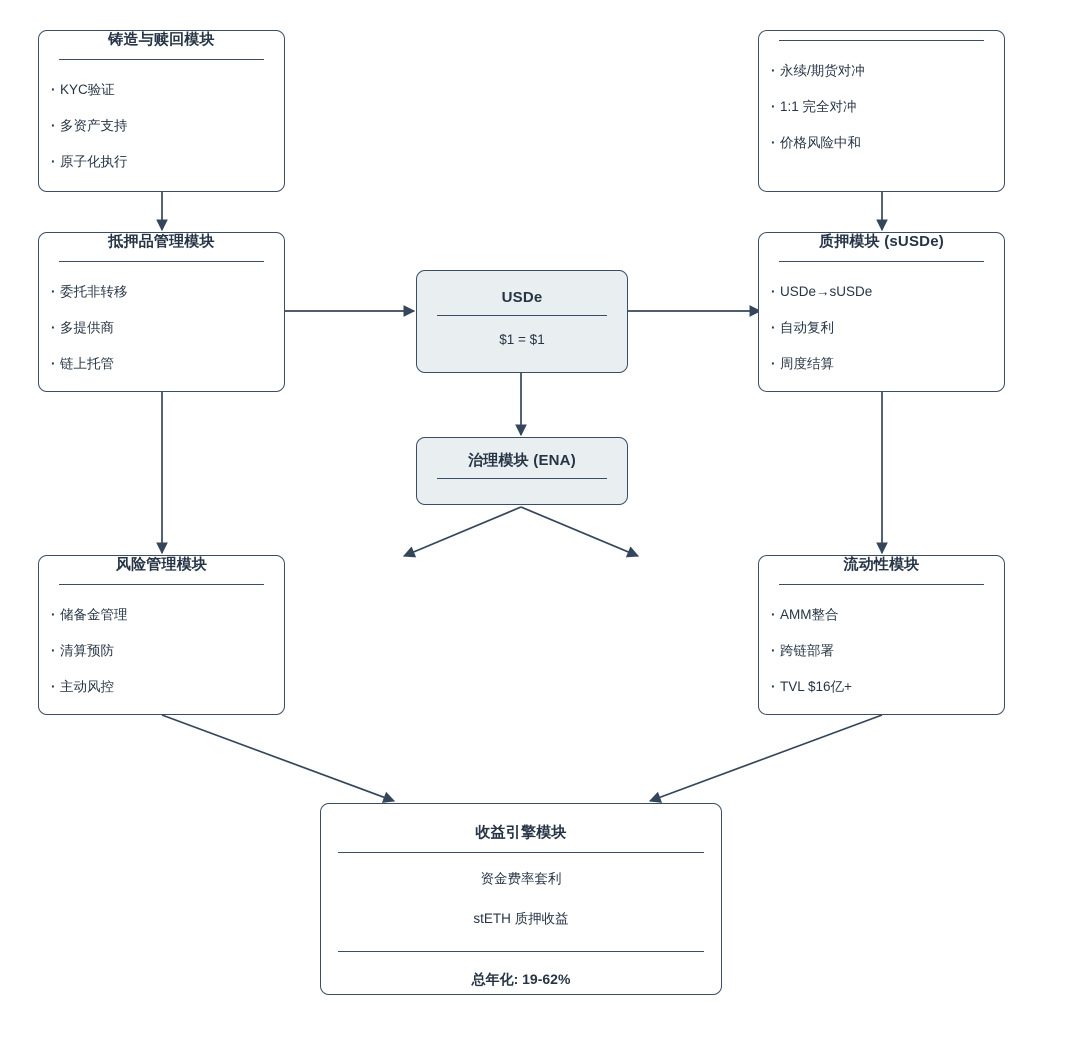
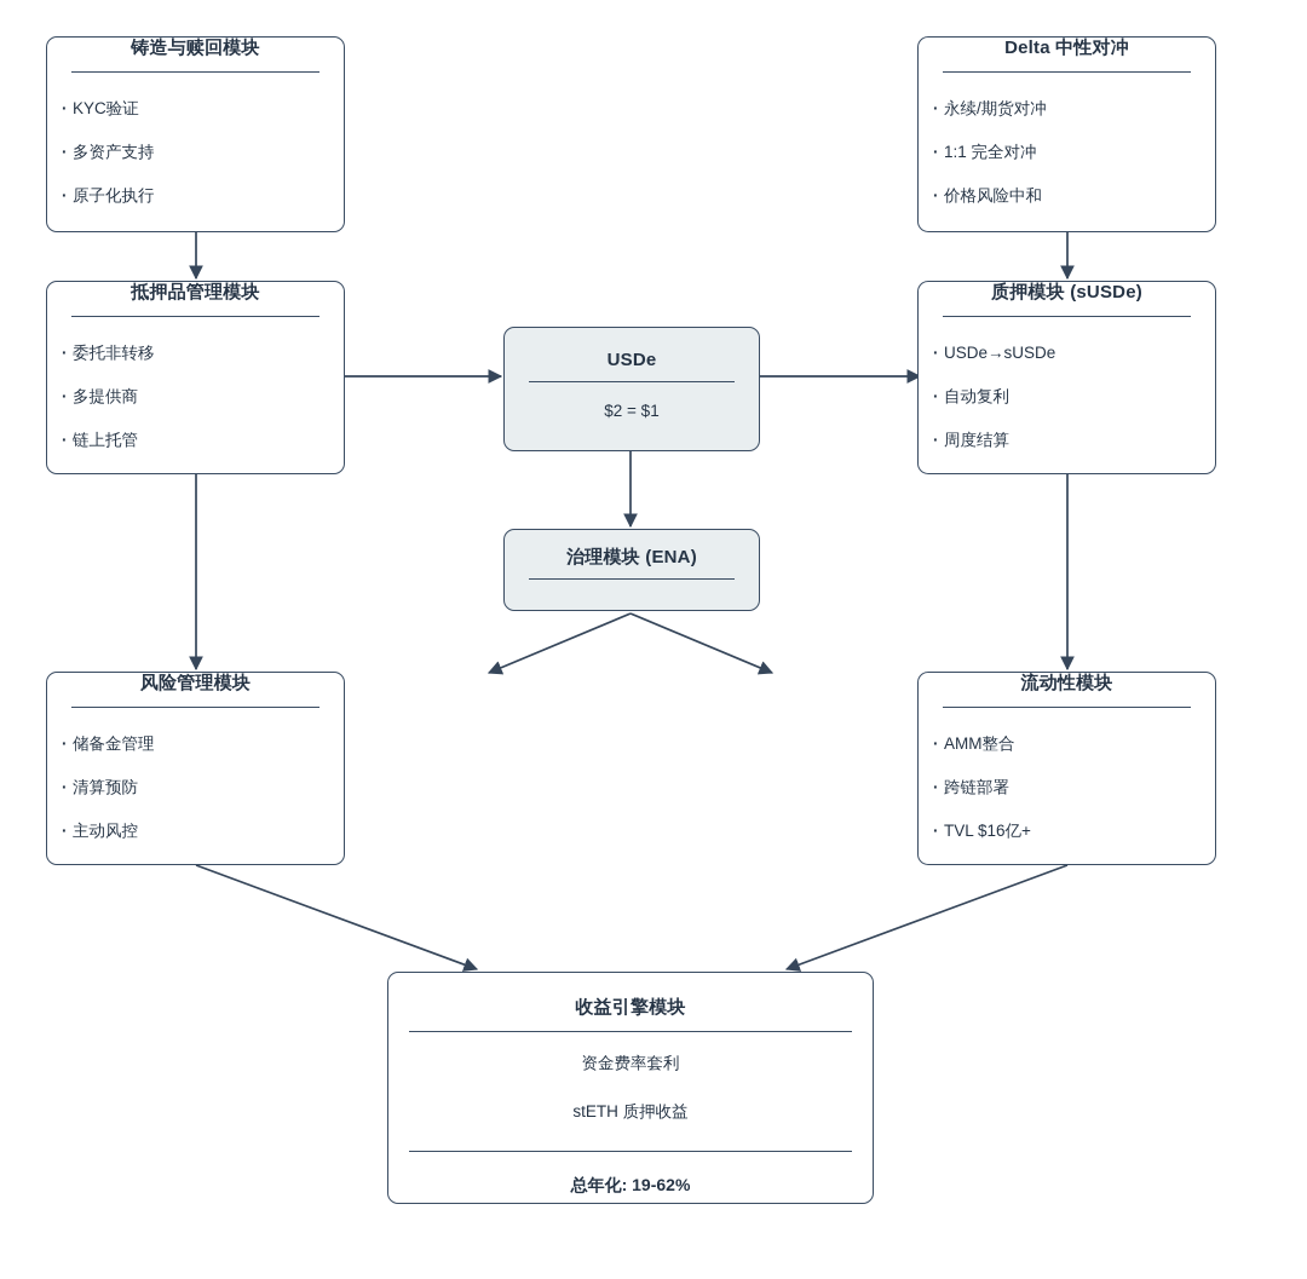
  铸造与赎回模块
  KYC验证
  多资产支持
  原子化执行
  抵押品管理模块
  委托非转移
  多提供商
  链上托管
  风险管理模块
  储备金管理
  清算预防
  主动风控
+ Delta 中性对冲
  永续/期货对冲
  1:1 完全对冲
  价格风险中和
  质押模块 (sUSDe)
  USDe→sUSDe
  自动复利
  周度结算
  流动性模块
  AMM整合
  跨链部署
  TVL $16亿+
  USDe
- $1 = $1
+ $2 = $1
  治理模块 (ENA)
  收益引擎模块
  资金费率套利
  stETH 质押收益
  总年化: 19-62%
